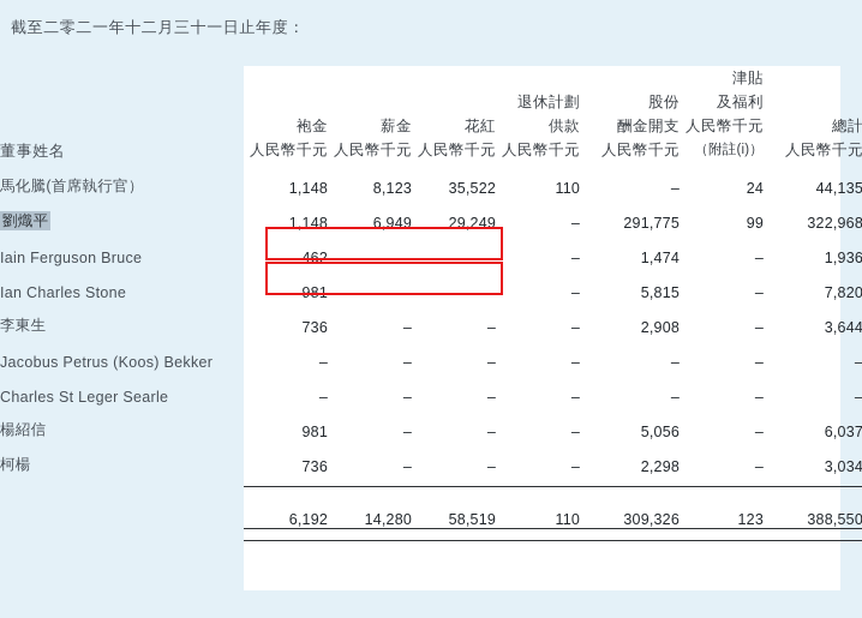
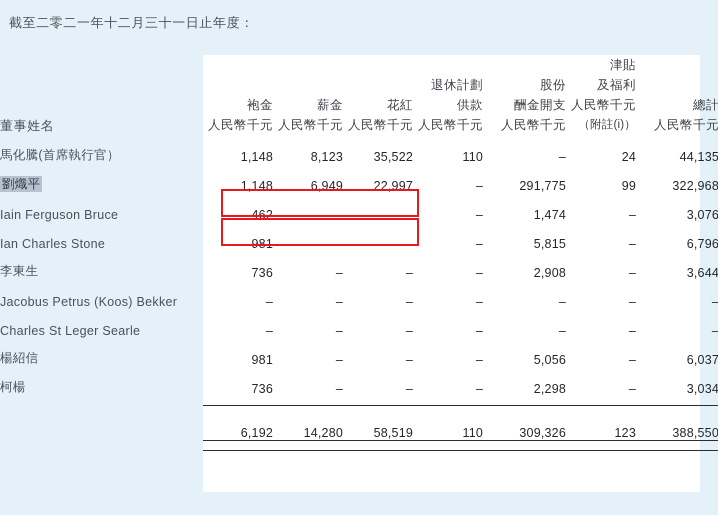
  截至二零二一年十二月三十一日止年度：
  董事姓名	袍金 人民幣千元	薪金 人民幣千元	花紅 人民幣千元	退休計劃 供款 人民幣千元	股份 酬金開支 人民幣千元	津貼 及福利 人民幣千元 （附註(i)）	總計 人民幣千元
  馬化騰(首席執行官）	1,148	8,123	35,522	110	–	24	44,135
- 劉熾平	1,148	6,949	29,249	–	291,775	99	322,968
+ 劉熾平	1,148	6,949	22,997	–	291,775	99	322,968
- Iain Ferguson Bruce	462	–	–	–	1,474	–	1,936
+ Iain Ferguson Bruce	462	–	–	–	1,474	–	3,076
- Ian Charles Stone	981	–	–	–	5,815	–	7,820
+ Ian Charles Stone	981	–	–	–	5,815	–	6,796
  李東生	736	–	–	–	2,908	–	3,644
  Jacobus Petrus (Koos) Bekker	–	–	–	–	–	–	–
  Charles St Leger Searle	–	–	–	–	–	–	–
  楊紹信	981	–	–	–	5,056	–	6,037
  柯楊	736	–	–	–	2,298	–	3,034
  	6,192	14,280	58,519	110	309,326	123	388,550
